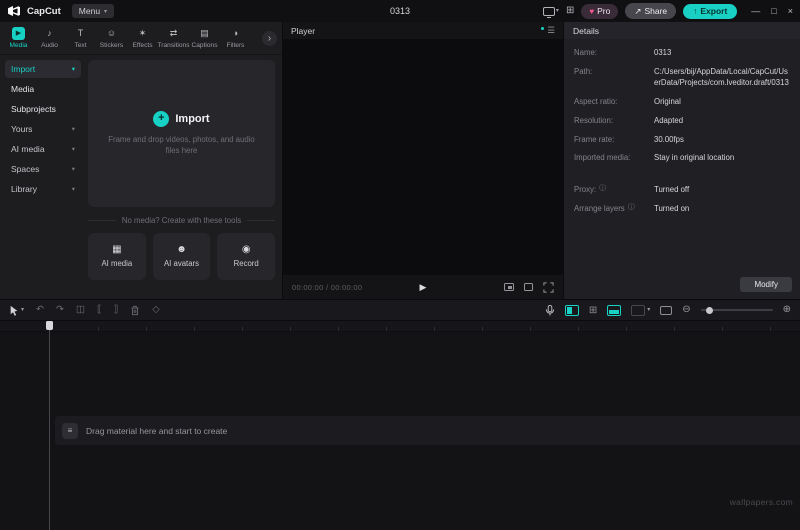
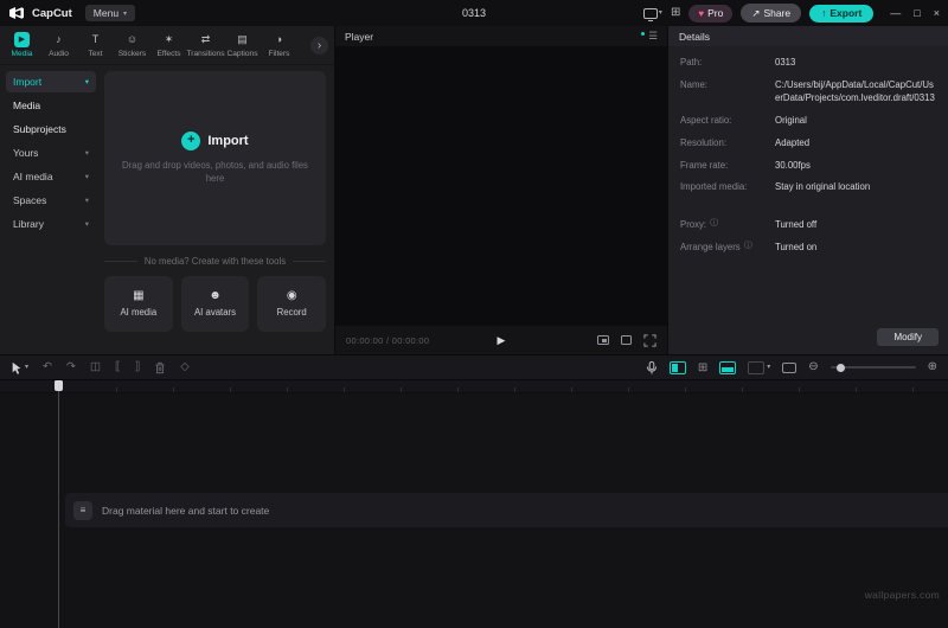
  CapCut
  Menu
  0313
  ⊞
  ♥
  Pro
  ↗
  Share
  ↑
  Export
  —
  □
  ×
  ♪
  T
  ☺
  ✶
  ⇄
  ▤
  ◑
  ›
  Import
  Media
  Subprojects
  Yours
  AI media
  Spaces
  Library
  +
  Import
- Frame and drop videos, photos, and audio files here
+ Drag and drop videos, photos, and audio files here
  No media? Create with these tools
  ▦
  AI media
  ☻
  AI avatars
  ◉
  Record
  Player
  ☰
  00:00:00 / 00:00:00
  ▶
  Details
- Name:
+ Path:
  0313
- Path:
+ Name:
  C:/Users/bij/AppData/Local/CapCut/UserData/Projects/com.lveditor.draft/0313
  Aspect ratio:
  Original
  Resolution:
  Adapted
  Frame rate:
  30.00fps
  Imported media:
  Stay in original location
  Proxy:
  Turned off
  Arrange layers
  Turned on
  Modify
  ↶
  ↷
  ◫
  ⟦
  ⟧
  ◇
  ⊞
  ⊖
  ⊕
  ≡
  Drag material here and start to create
  wallpapers.com
